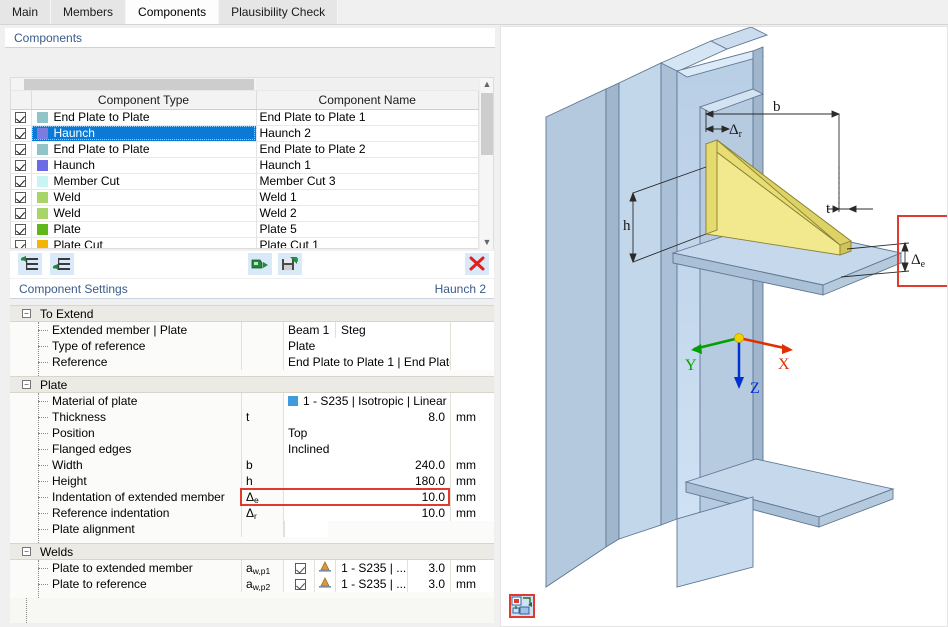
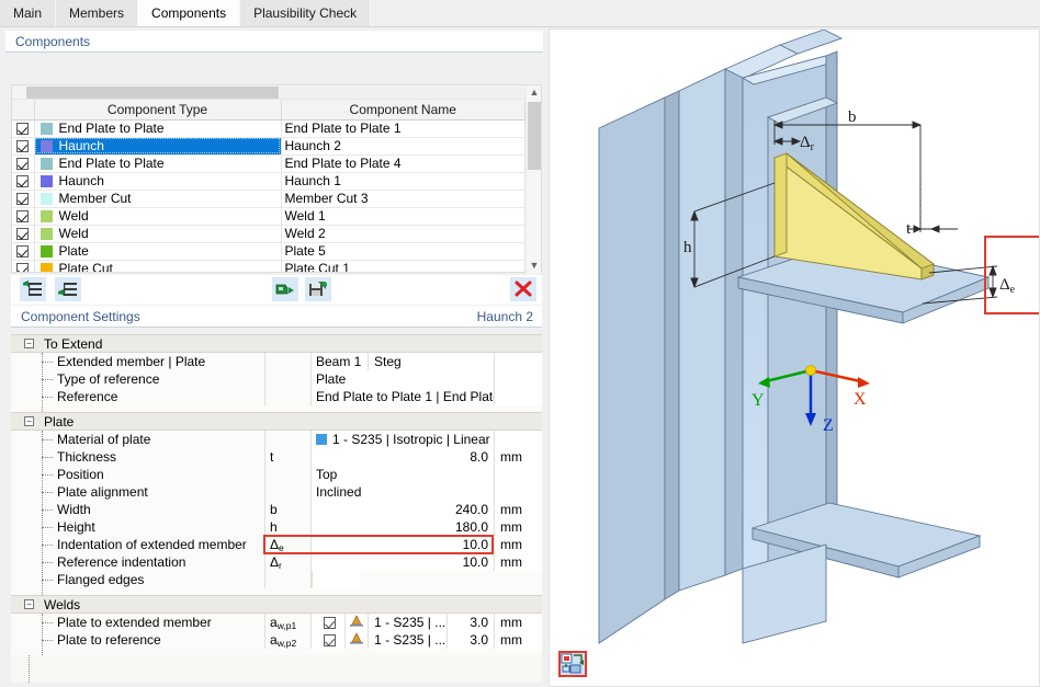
  Main Members Components Plausibility Check
  Components
  ▲
  ▼
  	Component Type	Component Name
  	End Plate to Plate	End Plate to Plate 1
  	Haunch	Haunch 2
- 	End Plate to Plate	End Plate to Plate 2
+ 	End Plate to Plate	End Plate to Plate 4
  	Haunch	Haunch 1
  	Member Cut	Member Cut 3
  	Weld	Weld 1
  	Weld	Weld 2
  	Plate	Plate 5
  	Plate Cut	Plate Cut 1
  Component Settings
  Haunch 2
  −
  To Extend
  Extended member | Plate
  Beam 1
  Steg
  Type of reference
  Plate
  Reference
  End Plate to Plate 1 | End Plat
  −
  Plate
  Material of plate
  1 - S235 | Isotropic | Linear
  Thickness
  t
  8.0
  mm
  Position
  Top
- Flanged edges
+ Plate alignment
  Inclined
  Width
  b
  240.0
  mm
  Height
  h
  180.0
  mm
  Indentation of extended member
  Δe
  10.0
  mm
  Reference indentation
  Δr
  10.0
  mm
- Plate alignment
+ Flanged edges
  −
  Welds
  Plate to extended member
  aw,p1
  1 - S235 | ...
  3.0
  mm
  Plate to reference
  aw,p2
  1 - S235 | ...
  3.0
  mm
  b
  Δr
  t
  h
  Δe
  Y
  X
  Z
